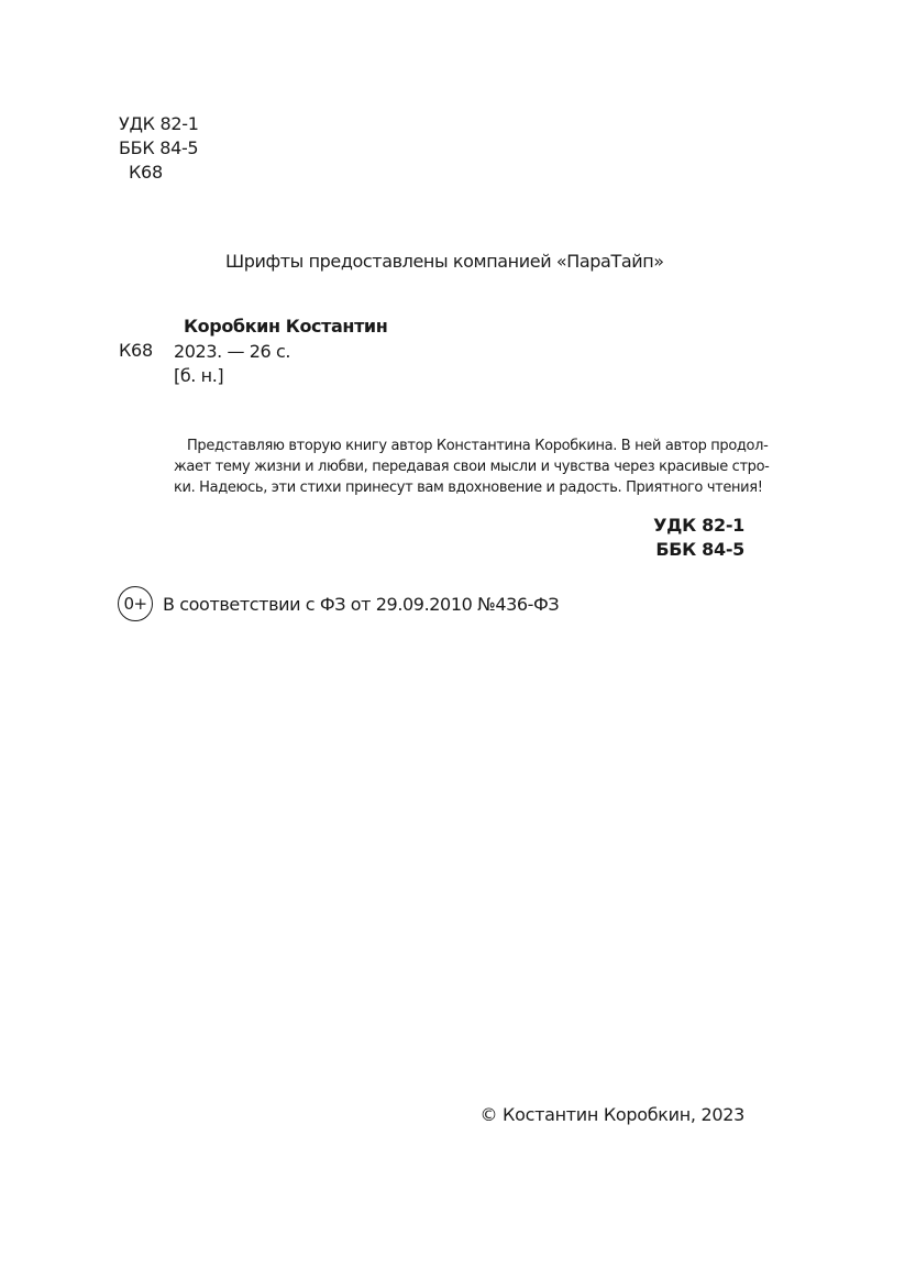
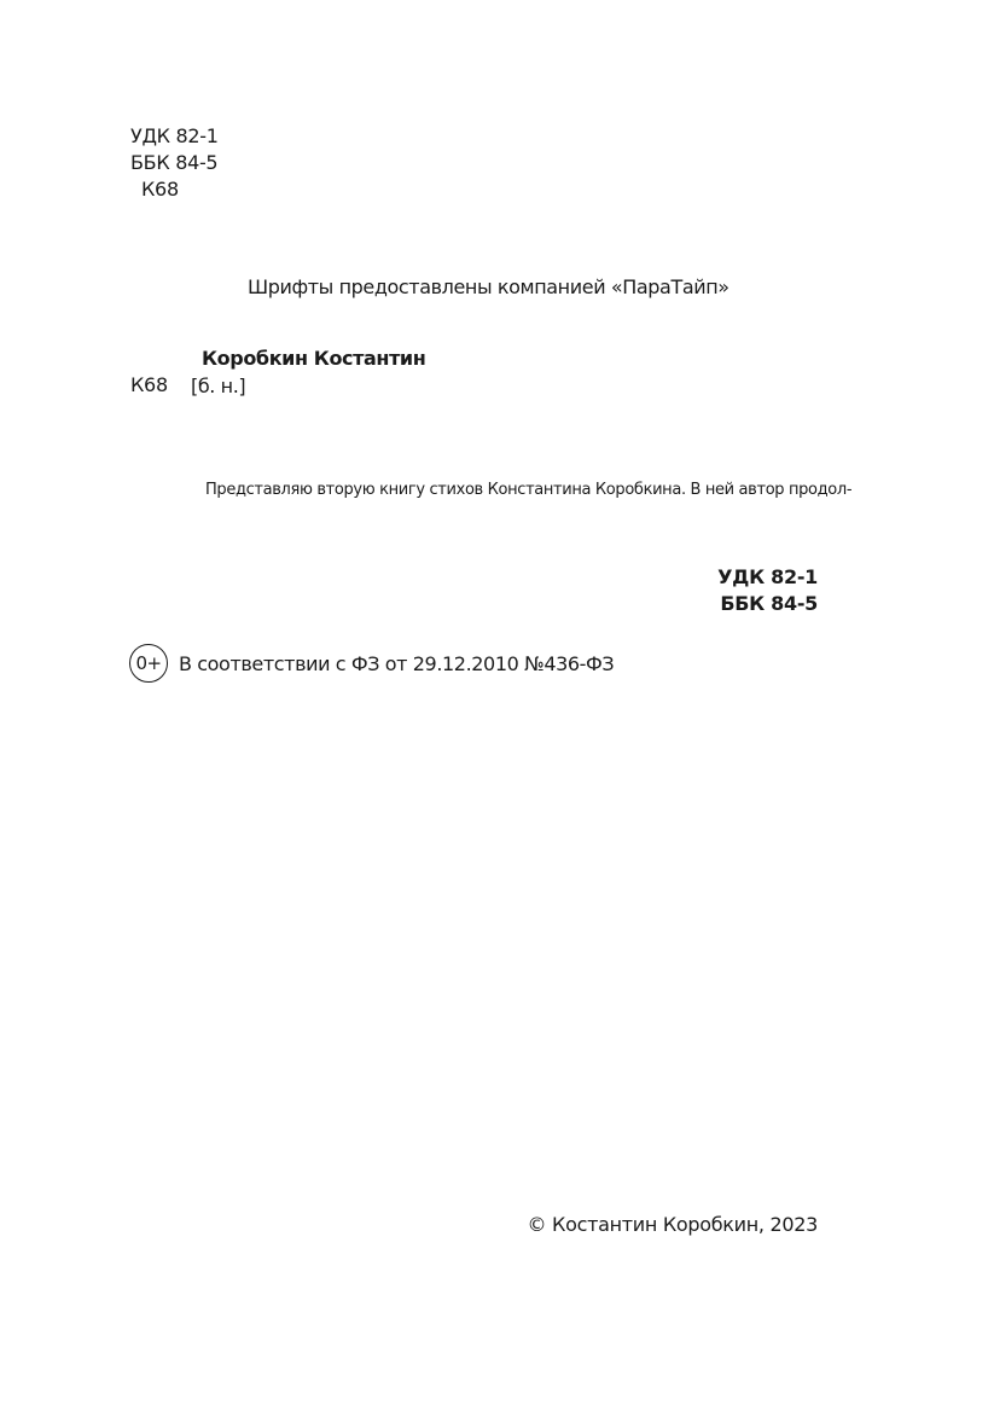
  УДК 82-1
  ББК 84-5
  К68
  Шрифты предоставлены компанией «ПараТайп»
  Коробкин Костантин
  К68
- 2023. — 26 с.
  [б. н.]
- Представляю вторую книгу автор Константина Коробкина. В ней автор продол-
+ Представляю вторую книгу стихов Константина Коробкина. В ней автор продол-
- жает тему жизни и любви, передавая свои мысли и чувства через красивые стро-
- ки. Надеюсь, эти стихи принесут вам вдохновение и радость. Приятного чтения!
  УДК 82-1
  ББК 84-5
  0+
- В соответствии с ФЗ от 29.09.2010 №436-ФЗ
+ В соответствии с ФЗ от 29.12.2010 №436-ФЗ
  © Костантин Коробкин, 2023
